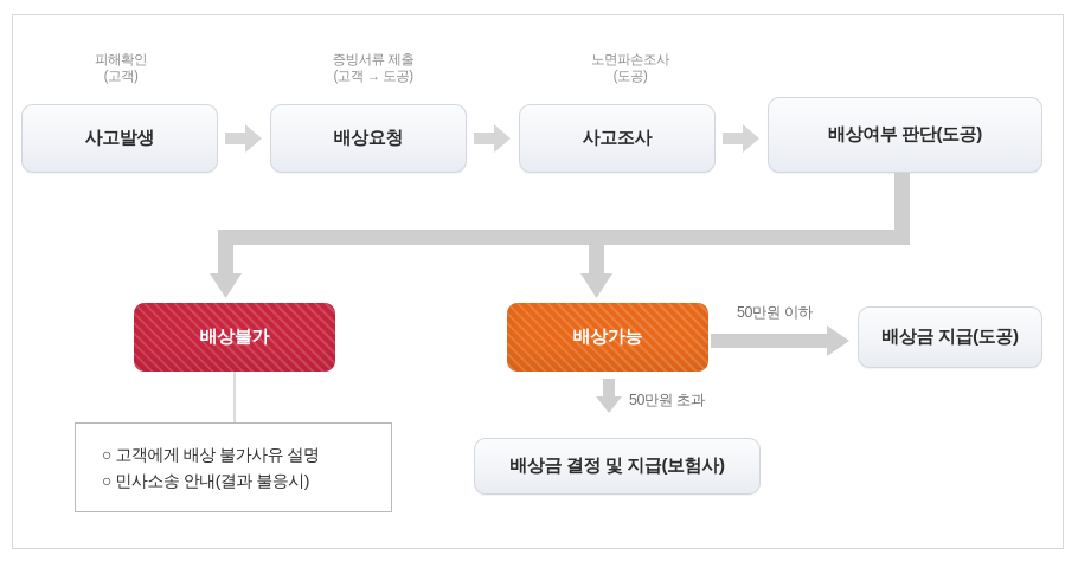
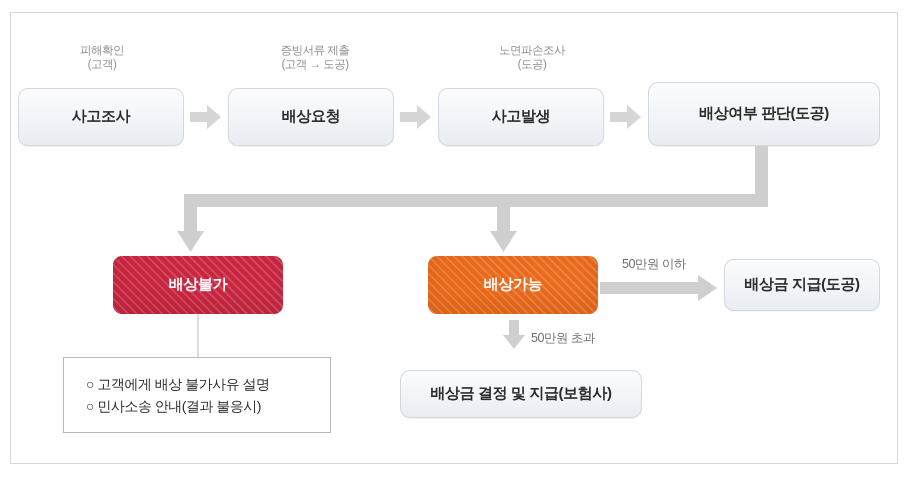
  피해확인
  (고객)
  증빙서류 제출
  (고객 → 도공)
  노면파손조사
  (도공)
- 사고발생
+ 사고조사
  배상요청
- 사고조사
+ 사고발생
  배상여부 판단(도공)
  배상불가
  배상가능
  50만원 이하
  배상금 지급(도공)
  50만원 초과
  배상금 결정 및 지급(보험사)
  ○ 고객에게 배상 불가사유 설명
  ○ 민사소송 안내(결과 불응시)
